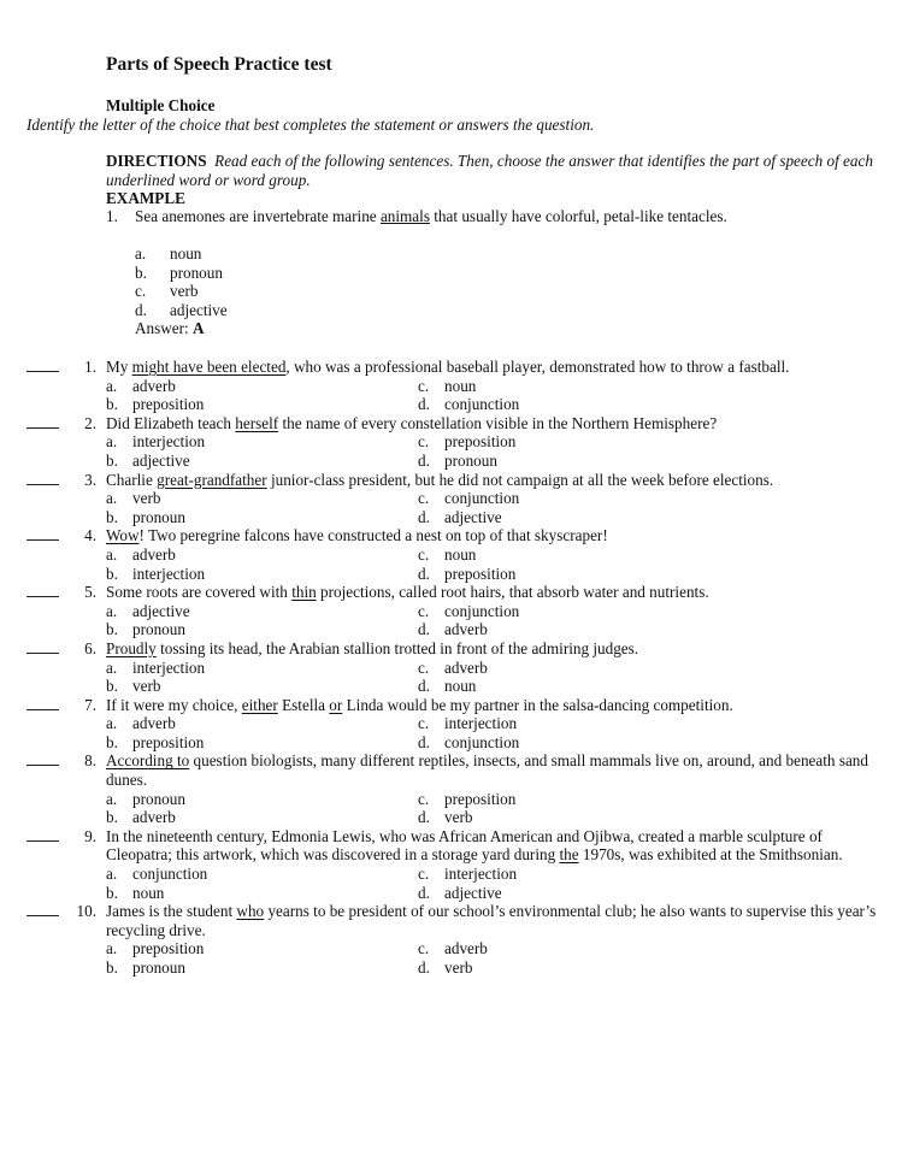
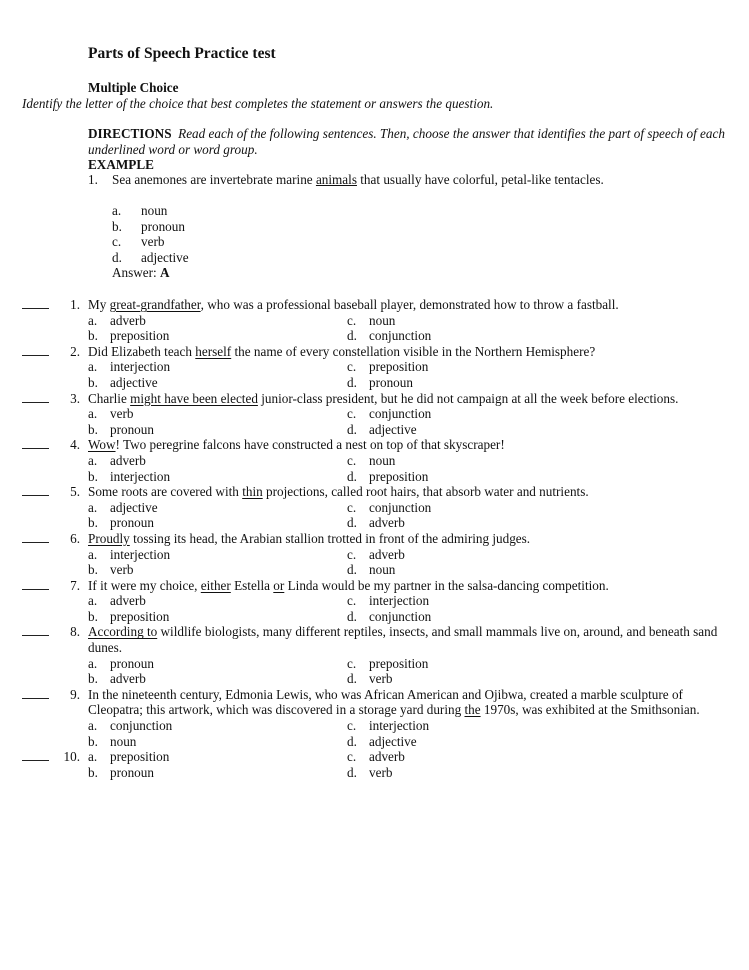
  Parts of Speech Practice test
  Multiple Choice
  Identify the letter of the choice that best completes the statement or answers the question.
  DIRECTIONS Read each of the following sentences. Then, choose the answer that identifies the part of speech of each underlined word or word group.
  EXAMPLE
  1.
  Sea anemones are invertebrate marine animals that usually have colorful, petal-like tentacles.
  a.
  noun
  b.
  pronoun
  c.
  verb
  d.
  adjective
  Answer: A
  1.
- My might have been elected, who was a professional baseball player, demonstrated how to throw a fastball.
+ My great-grandfather, who was a professional baseball player, demonstrated how to throw a fastball.
  a.
  adverb
  c.
  noun
  b.
  preposition
  d.
  conjunction
  2.
  Did Elizabeth teach herself the name of every constellation visible in the Northern Hemisphere?
  a.
  interjection
  c.
  preposition
  b.
  adjective
  d.
  pronoun
  3.
- Charlie great-grandfather junior-class president, but he did not campaign at all the week before elections.
+ Charlie might have been elected junior-class president, but he did not campaign at all the week before elections.
  a.
  verb
  c.
  conjunction
  b.
  pronoun
  d.
  adjective
  4.
  Wow! Two peregrine falcons have constructed a nest on top of that skyscraper!
  a.
  adverb
  c.
  noun
  b.
  interjection
  d.
  preposition
  5.
  Some roots are covered with thin projections, called root hairs, that absorb water and nutrients.
  a.
  adjective
  c.
  conjunction
  b.
  pronoun
  d.
  adverb
  6.
  Proudly tossing its head, the Arabian stallion trotted in front of the admiring judges.
  a.
  interjection
  c.
  adverb
  b.
  verb
  d.
  noun
  7.
  If it were my choice, either Estella or Linda would be my partner in the salsa-dancing competition.
  a.
  adverb
  c.
  interjection
  b.
  preposition
  d.
  conjunction
  8.
- According to question biologists, many different reptiles, insects, and small mammals live on, around, and beneath sand dunes.
+ According to wildlife biologists, many different reptiles, insects, and small mammals live on, around, and beneath sand dunes.
  a.
  pronoun
  c.
  preposition
  b.
  adverb
  d.
  verb
  9.
  In the nineteenth century, Edmonia Lewis, who was African American and Ojibwa, created a marble sculpture of Cleopatra; this artwork, which was discovered in a storage yard during the 1970s, was exhibited at the Smithsonian.
  a.
  conjunction
  c.
  interjection
  b.
  noun
  d.
  adjective
  10.
- James is the student who yearns to be president of our school’s environmental club; he also wants to supervise this year’s recycling drive.
  a.
  preposition
  c.
  adverb
  b.
  pronoun
  d.
  verb
